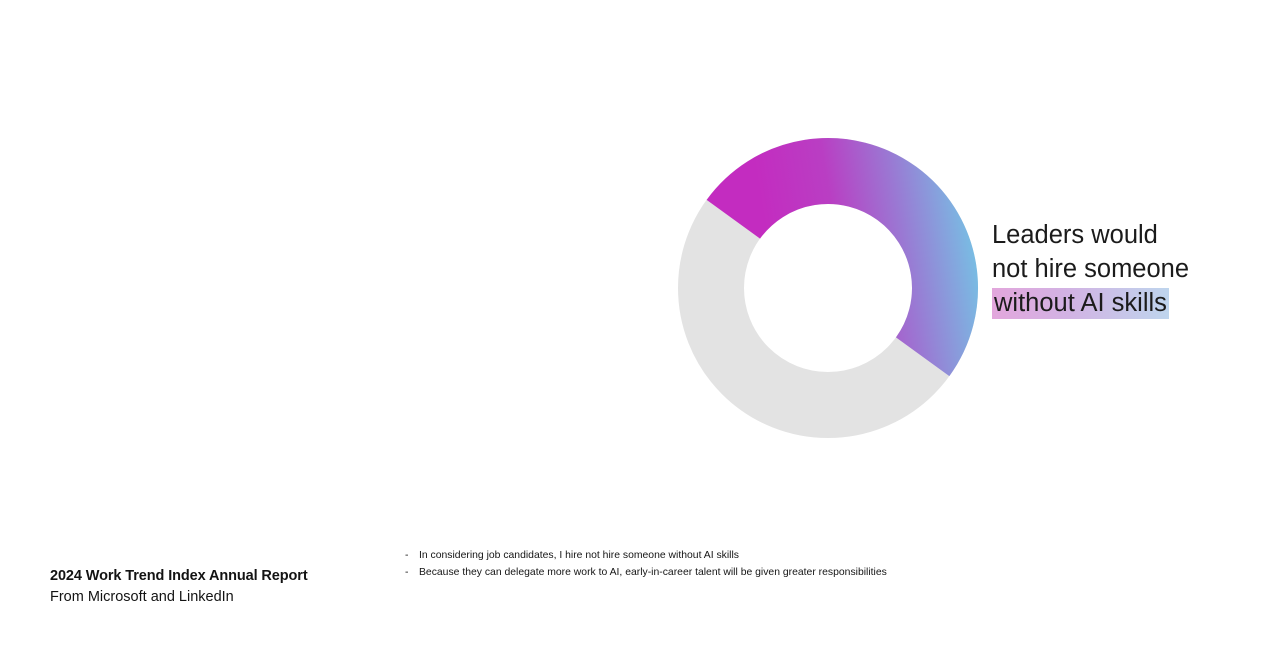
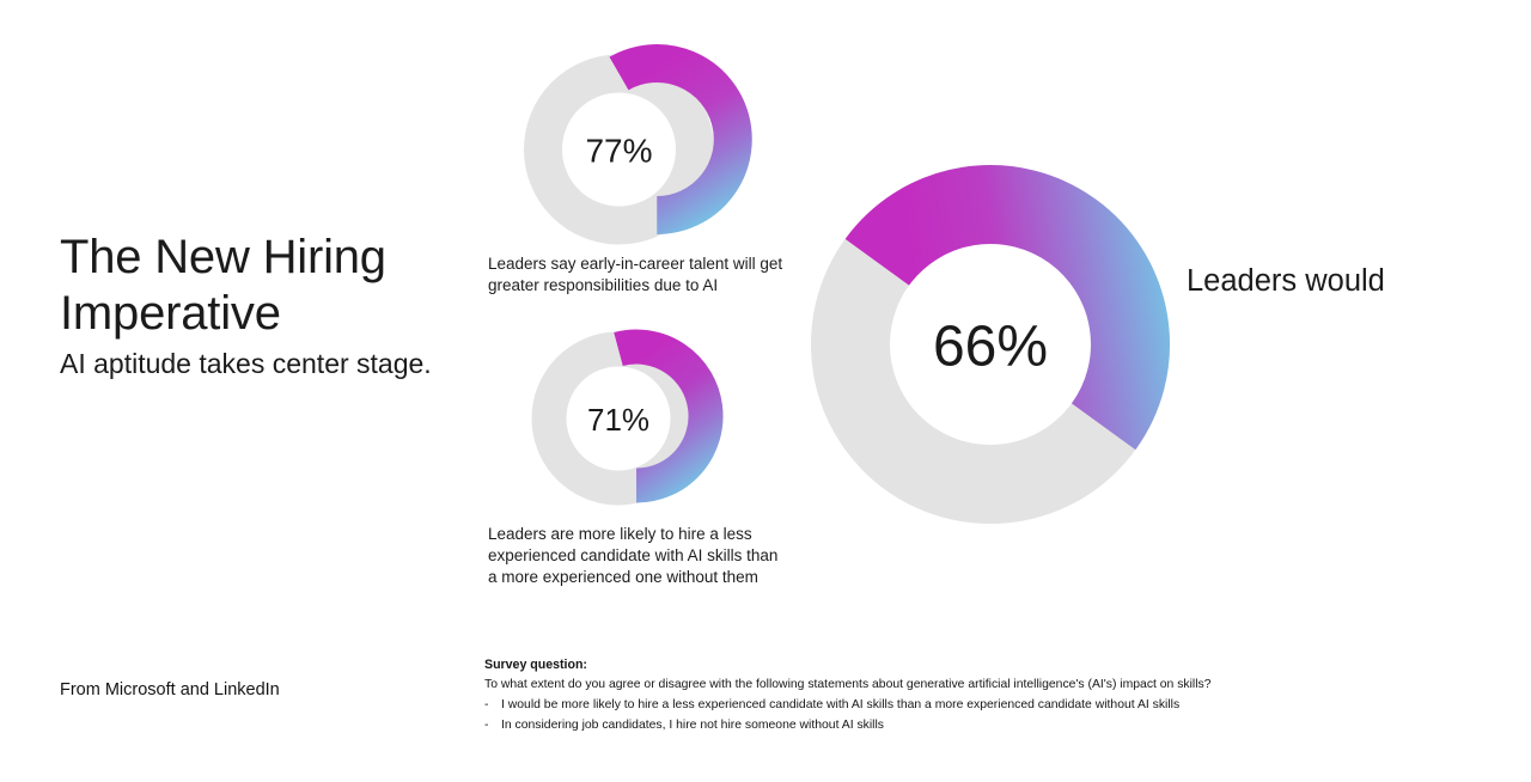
+ The New Hiring Imperative
+ AI aptitude takes center stage.
+ 77%
+ Leaders say early-in-career talent will get greater responsibilities due to AI
+ 71%
+ Leaders are more likely to hire a less experienced candidate with AI skills than a more experienced one without them
+ 66%
  Leaders would
- not hire someone
- without AI skills
- 2024 Work Trend Index Annual Report
  From Microsoft and LinkedIn
+ Survey question:
+ To what extent do you agree or disagree with the following statements about generative artificial intelligence's (AI's) impact on skills?
+ I would be more likely to hire a less experienced candidate with AI skills than a more experienced candidate without AI skills
  In considering job candidates, I hire not hire someone without AI skills
- Because they can delegate more work to AI, early-in-career talent will be given greater responsibilities
